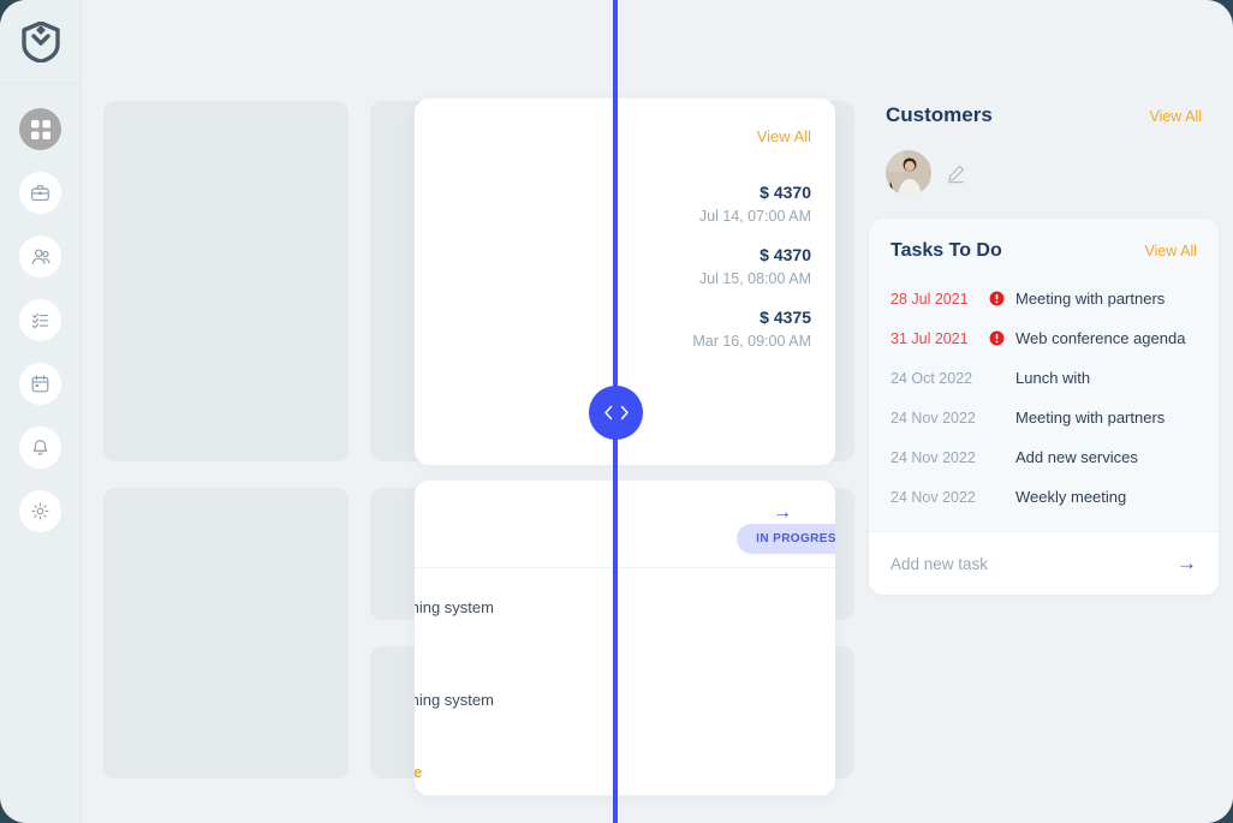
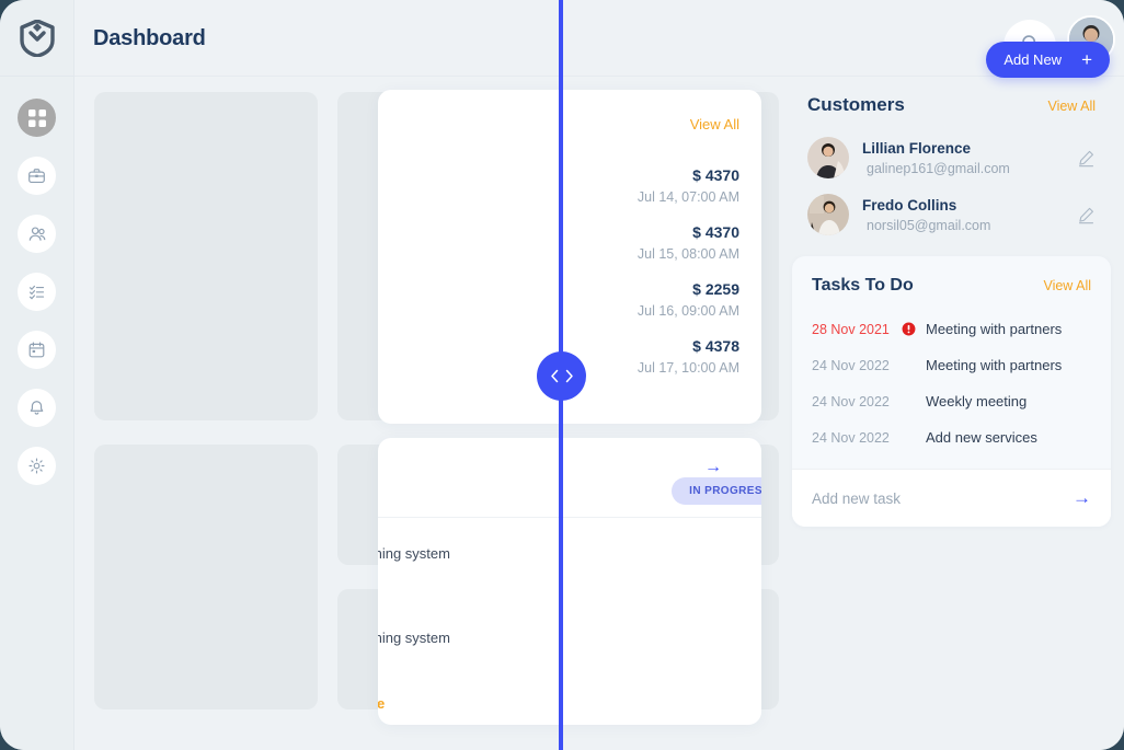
+ Dashboard
+ Add New
+ +
  View All
  $ 4370
  Jul 14, 07:00 AM
  $ 4370
  Jul 15, 08:00 AM
- $ 4375
+ $ 2259
- Mar 16, 09:00 AM
+ Jul 16, 09:00 AM
+ $ 4378
+ Jul 17, 10:00 AM
  →
  IN PROGRES
  ning system
  ning system
  Customers
  View All
+ Lillian Florence
+ galinep161@gmail.com
+ Fredo Collins
+ norsil05@gmail.com
  Tasks To Do
  View All
- 28 Jul 2021
+ 28 Nov 2021
  Meeting with partners
- 31 Jul 2021
- Web conference agenda
- 24 Oct 2022
- Lunch with
  24 Nov 2022
  Meeting with partners
  24 Nov 2022
- Add new services
+ Weekly meeting
  24 Nov 2022
- Weekly meeting
+ Add new services
  Add new task
  →
